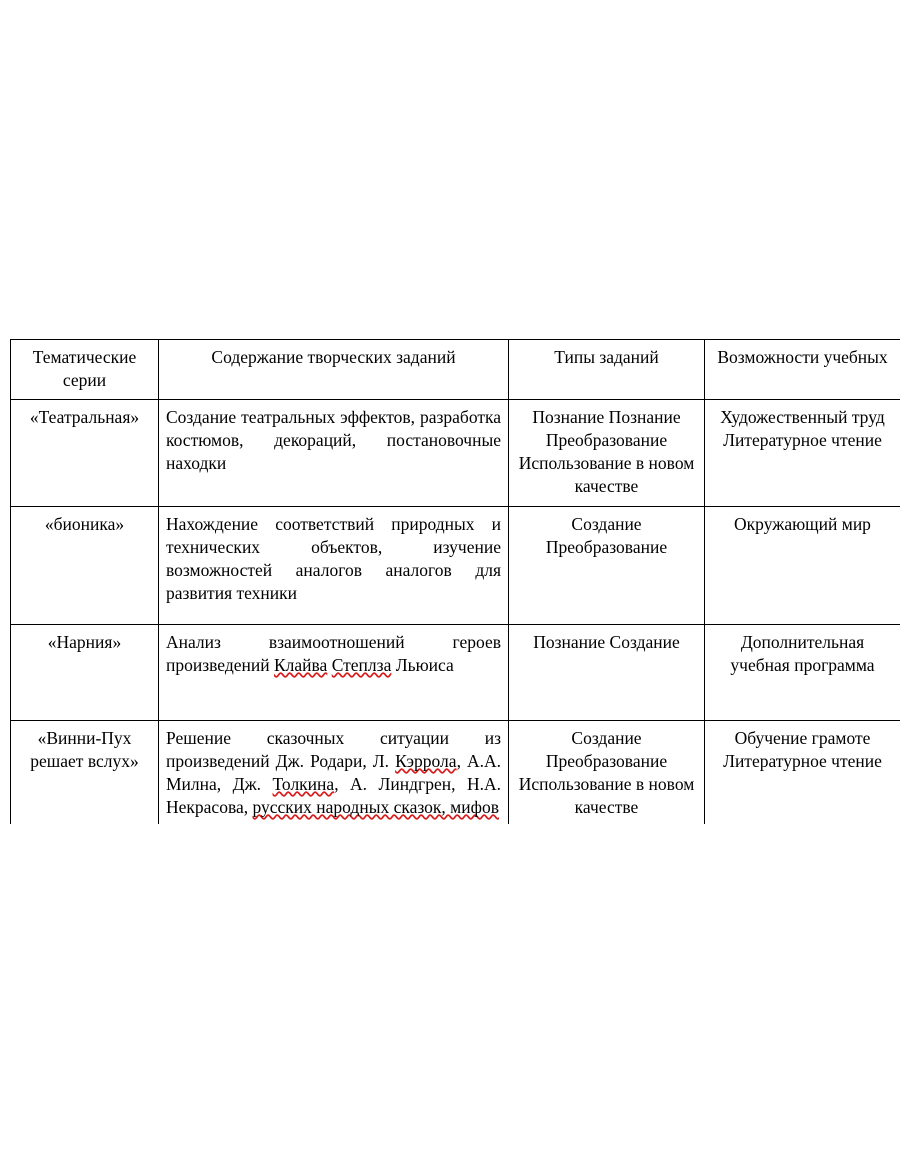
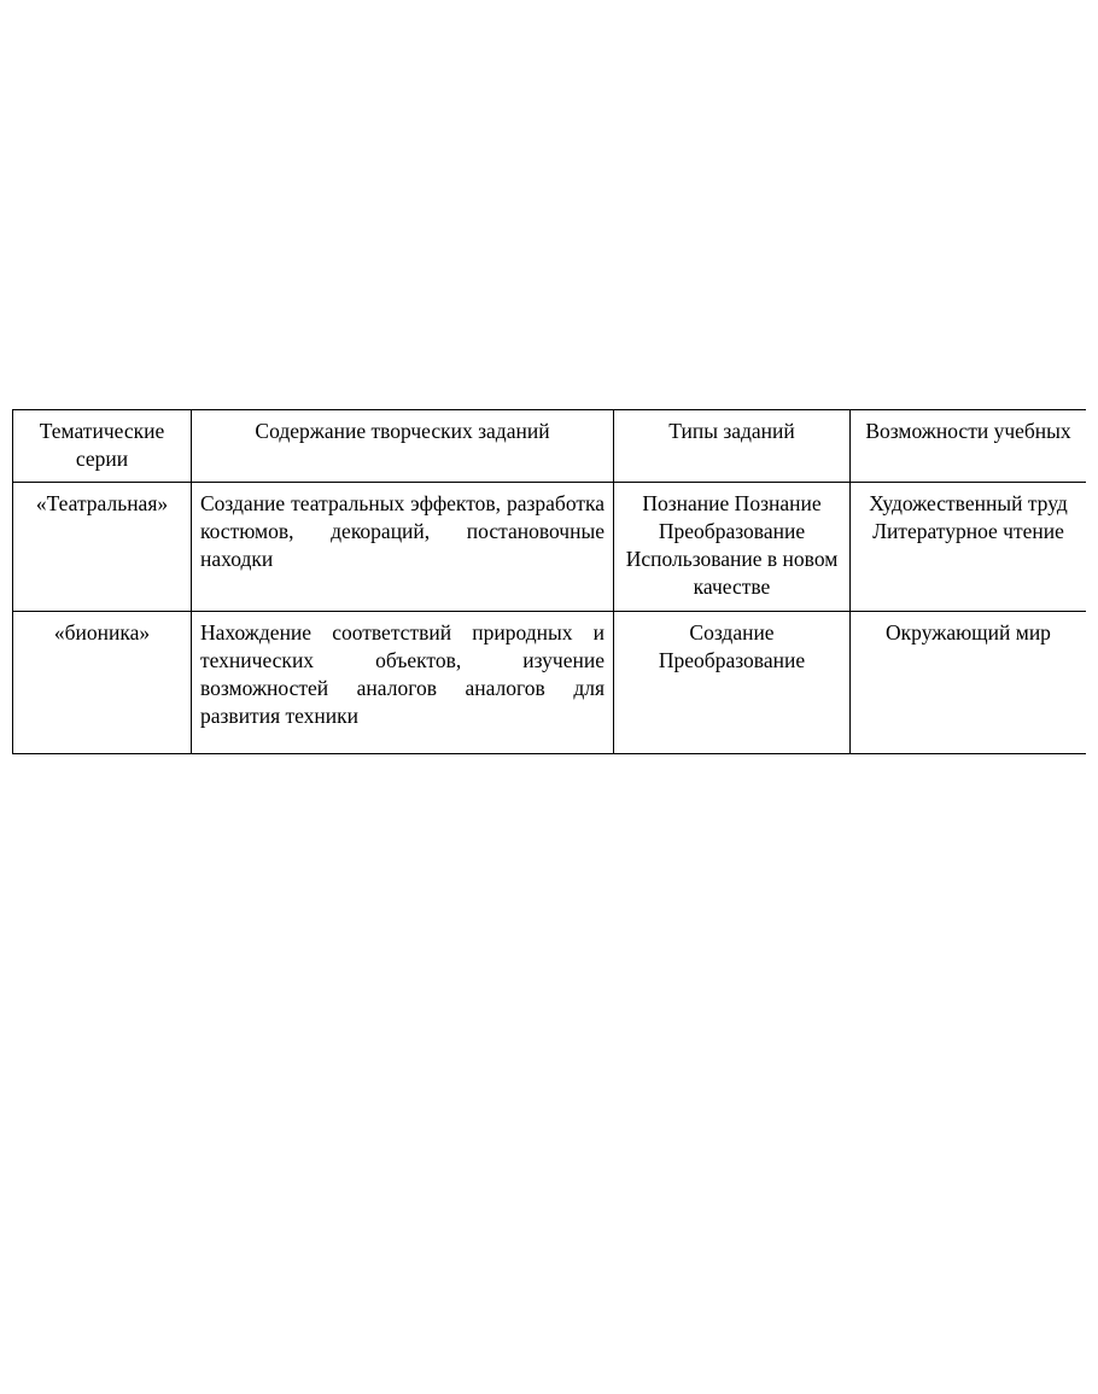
  Тематические серии	Содержание творческих заданий	Типы заданий	Возможности учебных
  «Театральная»	Создание театральных эффектов, разработка костюмов, декораций, постановочные находки	Познание Познание Преобразование Использование в новом качестве	Художественный труд Литературное чтение
  «бионика»	Нахождение соответствий природных и технических объектов, изучение возможностей аналогов аналогов для развития техники	Создание Преобразование	Окружающий мир
- «Нарния»	Анализ взаимоотношений героев произведений Клайва Степлза Льюиса	Познание Создание	Дополнительная учебная программа
- «Винни-Пух решает вслух»	Решение сказочных ситуации из произведений Дж. Родари, Л. Кэррола, А.А. Милна, Дж. Толкина, А. Линдгрен, Н.А. Некрасова, русских народных сказок, мифов	Создание Преобразование Использование в новом качестве	Обучение грамоте Литературное чтение
